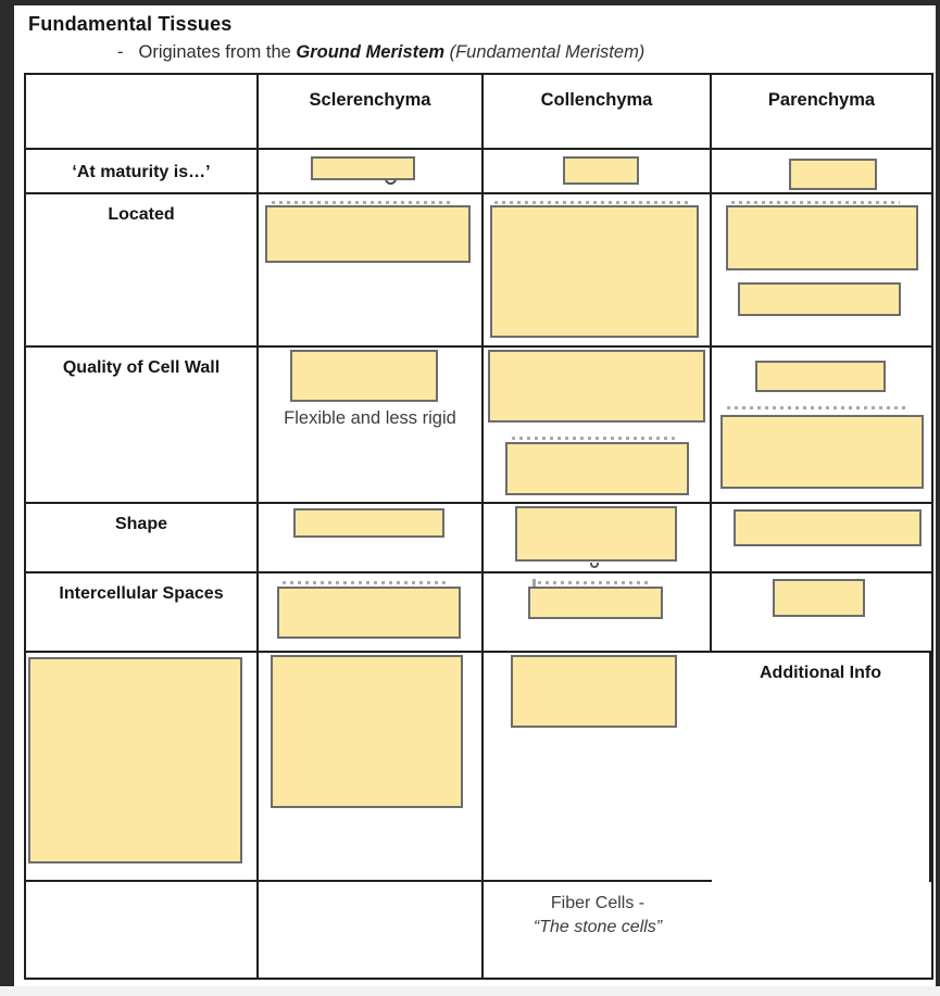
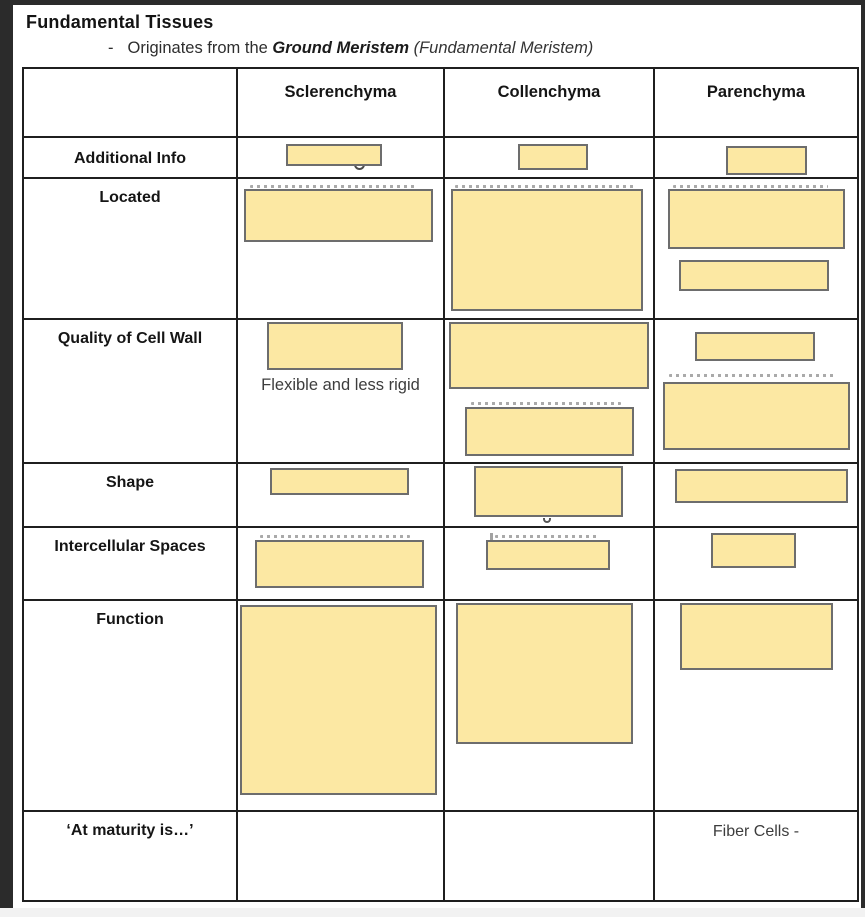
  Fundamental Tissues
  - Originates from the Ground Meristem (Fundamental Meristem)
  Sclerenchyma
  Collenchyma
  Parenchyma
- ‘At maturity is…’
+ Additional Info
  Located
  Quality of Cell Wall
  Flexible and less rigid
  Shape
  Intercellular Spaces
+ Function
- Additional Info
+ ‘At maturity is…’
  Fiber Cells -
- “The stone cells”
